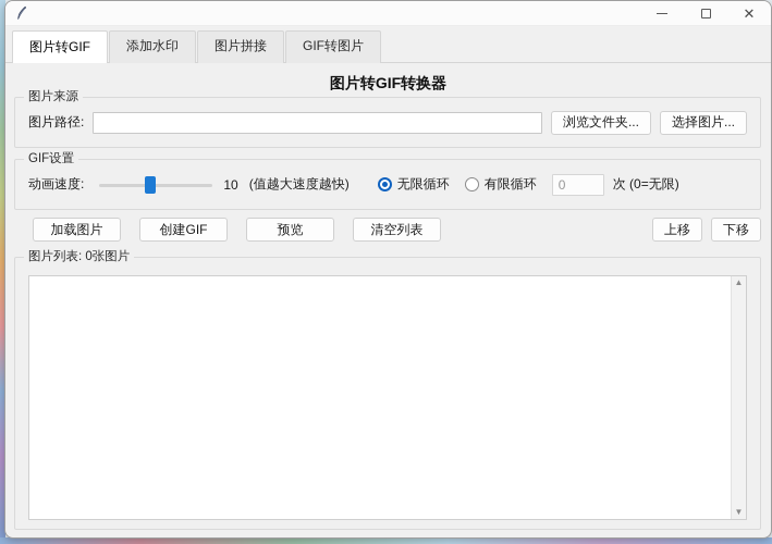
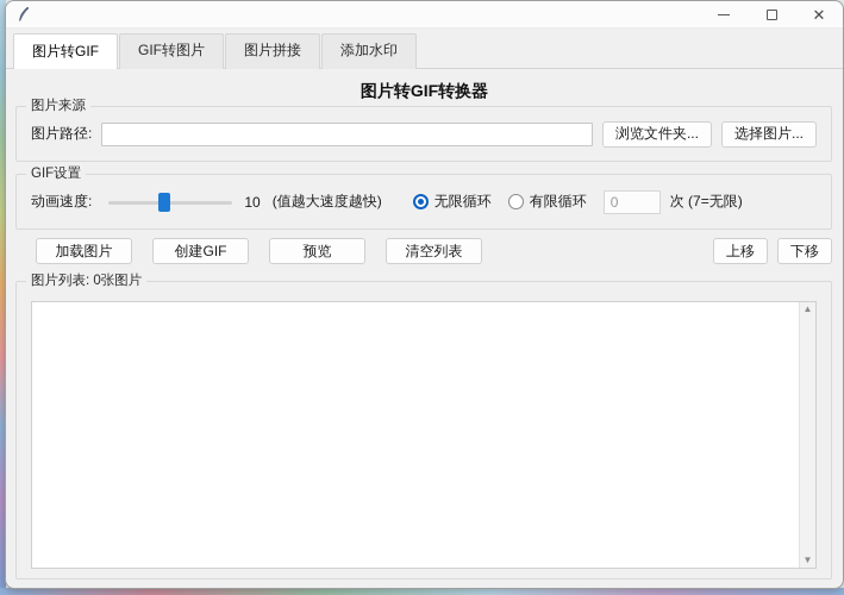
  ✕
  图片转GIF
- 添加水印
+ GIF转图片
  图片拼接
- GIF转图片
+ 添加水印
  图片转GIF转换器
  图片来源
  图片路径:
  浏览文件夹...
  选择图片...
  GIF设置
  动画速度:
  10
  (值越大速度越快)
  无限循环
  有限循环
  0
- 次 (0=无限)
+ 次 (7=无限)
  加载图片
  创建GIF
  预览
  清空列表
  上移
  下移
  图片列表: 0张图片
  ▲
  ▼
